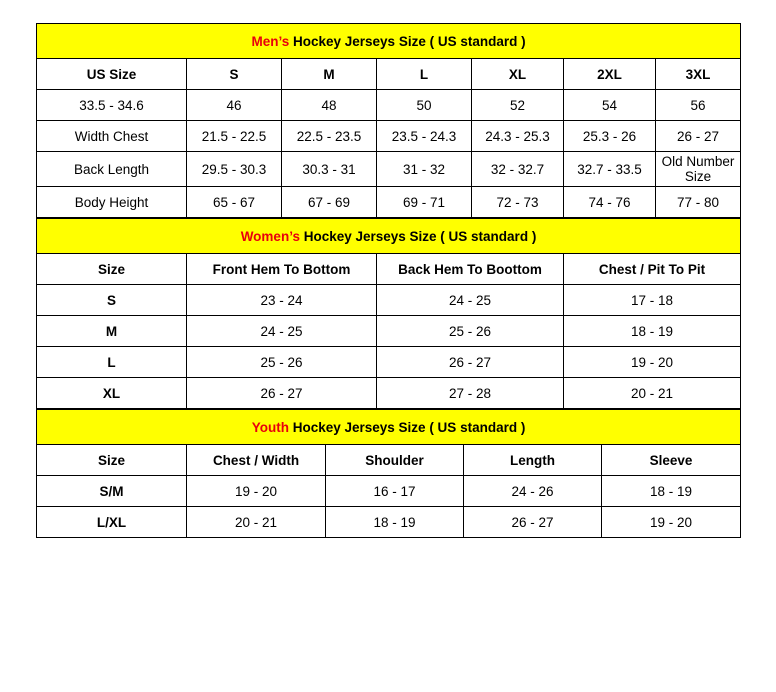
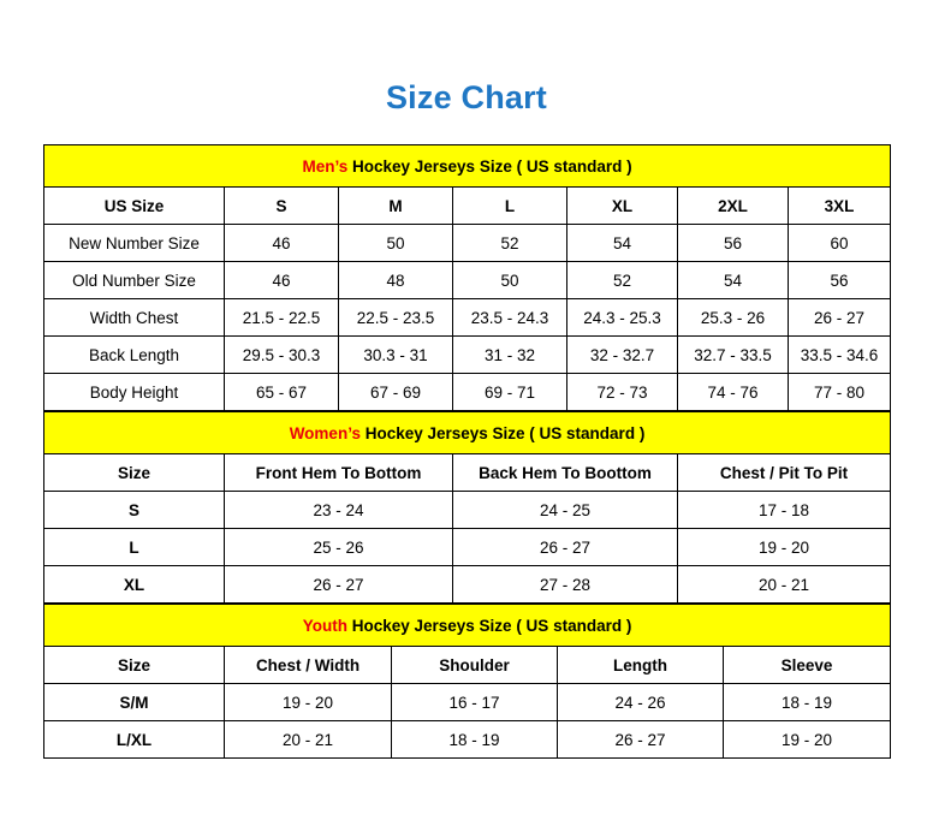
+ Size Chart
  Men’s Hockey Jerseys Size ( US standard )
  US Size	S	M	L	XL	2XL	3XL
+ New Number Size	46	50	52	54	56	60
- 33.5 - 34.6	46	48	50	52	54	56
+ Old Number Size	46	48	50	52	54	56
  Width Chest	21.5 - 22.5	22.5 - 23.5	23.5 - 24.3	24.3 - 25.3	25.3 - 26	26 - 27
- Back Length	29.5 - 30.3	30.3 - 31	31 - 32	32 - 32.7	32.7 - 33.5	Old Number Size
+ Back Length	29.5 - 30.3	30.3 - 31	31 - 32	32 - 32.7	32.7 - 33.5	33.5 - 34.6
  Body Height	65 - 67	67 - 69	69 - 71	72 - 73	74 - 76	77 - 80
  Women’s Hockey Jerseys Size ( US standard )
  Size	Front Hem To Bottom	Back Hem To Boottom	Chest / Pit To Pit
  S	23 - 24	24 - 25	17 - 18
- M	24 - 25	25 - 26	18 - 19
  L	25 - 26	26 - 27	19 - 20
  XL	26 - 27	27 - 28	20 - 21
  Youth Hockey Jerseys Size ( US standard )
  Size	Chest / Width	Shoulder	Length	Sleeve
  S/M	19 - 20	16 - 17	24 - 26	18 - 19
  L/XL	20 - 21	18 - 19	26 - 27	19 - 20
